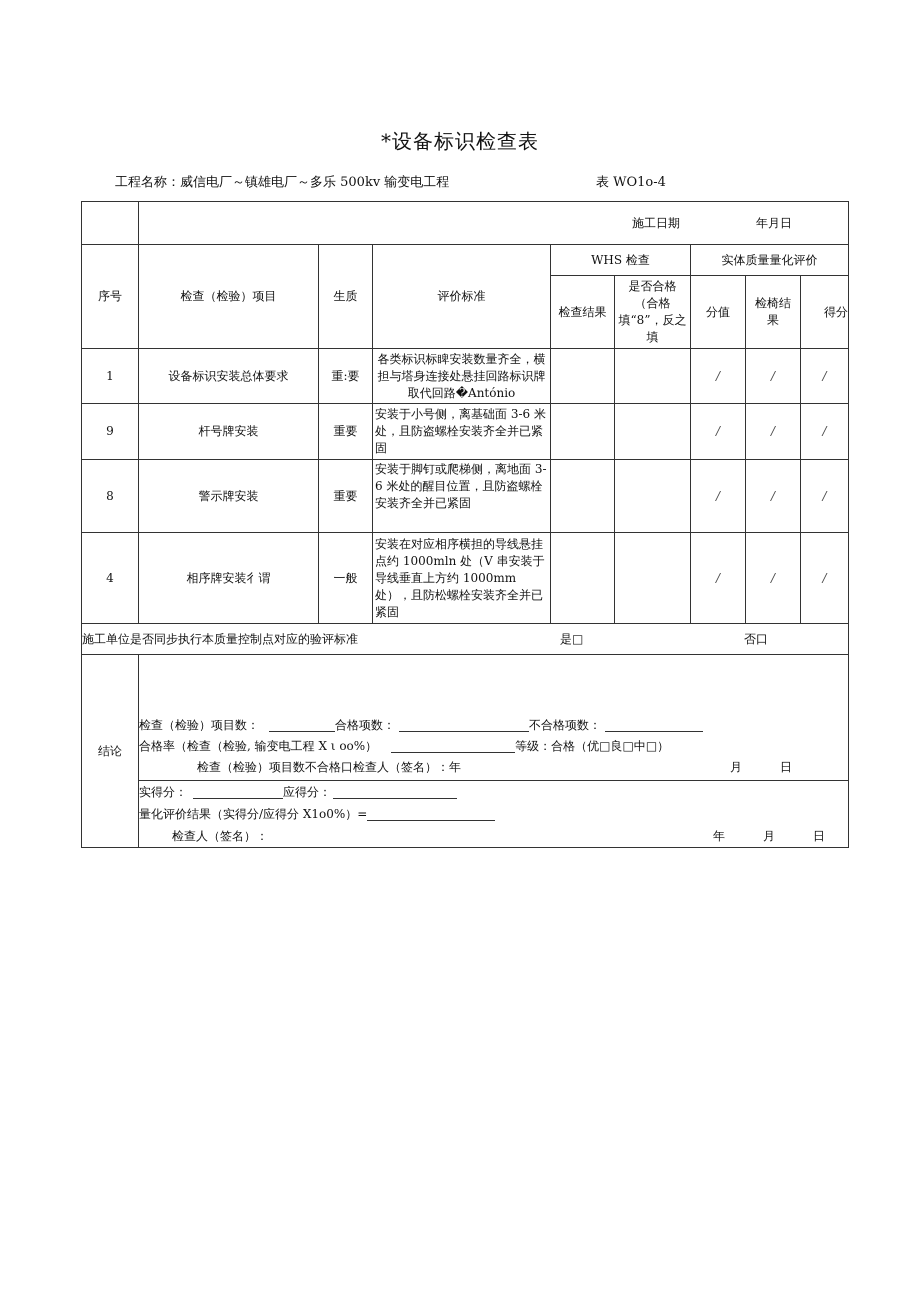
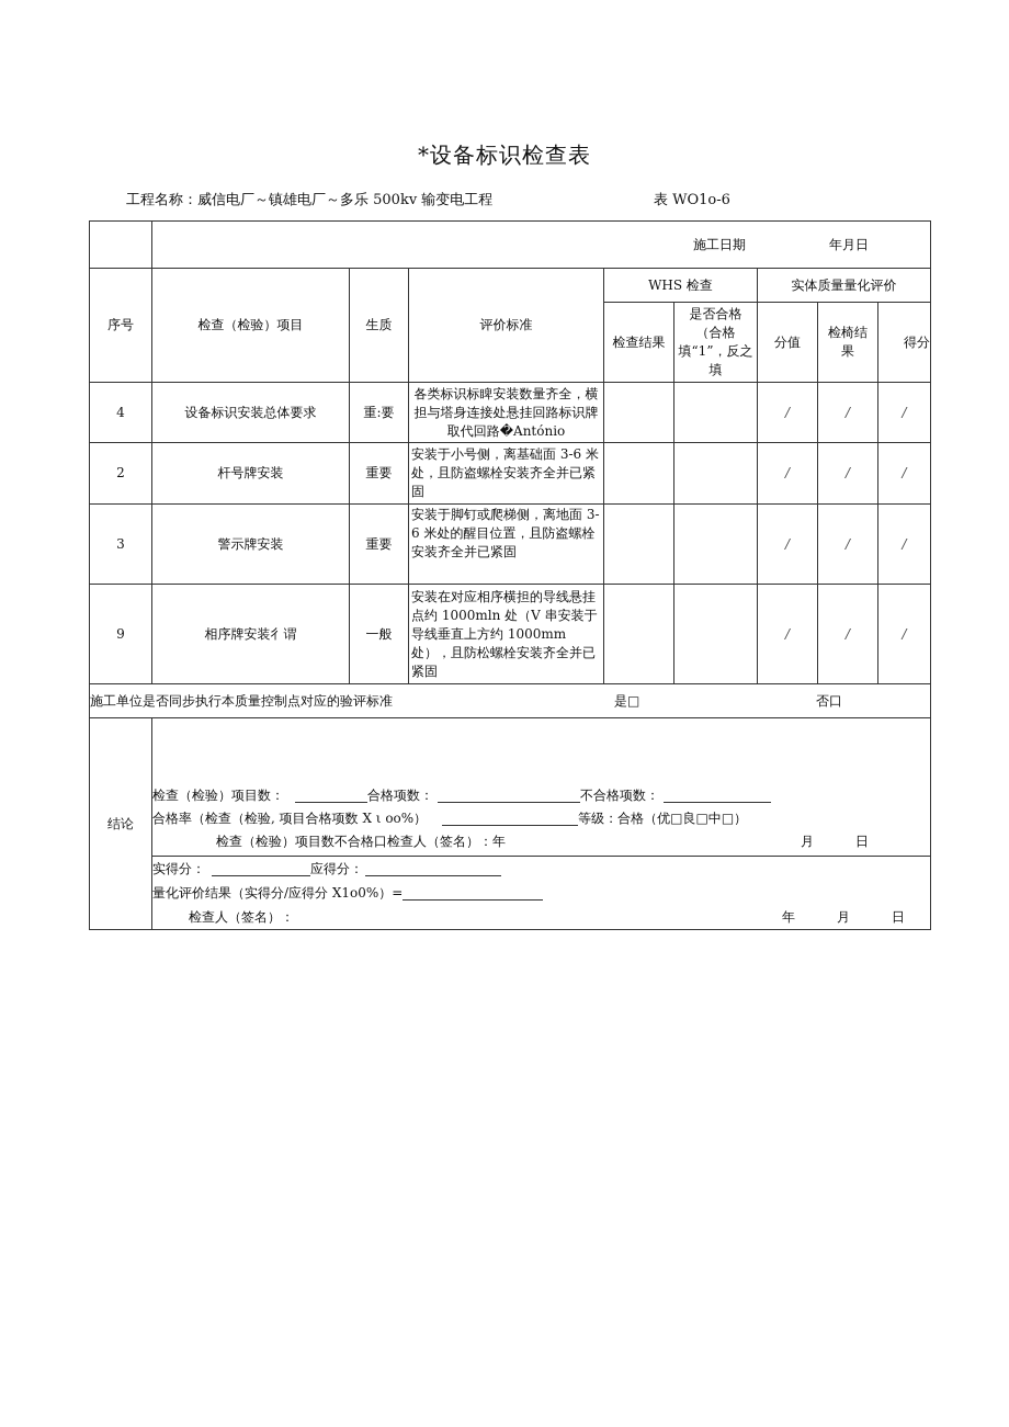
  *设备标识检查表
  工程名称：威信电厂～镇雄电厂～多乐 500kv 输变电工程
- 表 WO1o-4
+ 表 WO1o-6
  	施工日期 年月日
  序号	检查（检验）项目	生质	评价标准	WHS 检查	实体质量量化评价
- 检查结果	是否合格（合格填“8”，反之填	分值	检椅结果	得分
+ 检查结果	是否合格（合格填“1”，反之填	分值	检椅结果	得分
- 1	设备标识安装总体要求	重:要	各类标识标睥安装数量齐全，横担与塔身连接处悬挂回路标识牌取代回路�António			/	/	/
+ 4	设备标识安装总体要求	重:要	各类标识标睥安装数量齐全，横担与塔身连接处悬挂回路标识牌取代回路�António			/	/	/
- 9	杆号牌安装	重要	安装于小号侧，离基础面 3-6 米处，且防盗螺栓安装齐全并已紧固			/	/	/
+ 2	杆号牌安装	重要	安装于小号侧，离基础面 3-6 米处，且防盗螺栓安装齐全并已紧固			/	/	/
- 8	警示牌安装	重要	安装于脚钉或爬梯侧，离地面 3-6 米处的醒目位置，且防盗螺栓安装齐全并已紧固			/	/	/
+ 3	警示牌安装	重要	安装于脚钉或爬梯侧，离地面 3-6 米处的醒目位置，且防盗螺栓安装齐全并已紧固			/	/	/
- 4	相序牌安装彳谓	一般	安装在对应相序横担的导线悬挂点约 1000mln 处（V 串安装于导线垂直上方约 1000mm 处），且防松螺栓安装齐全并已紧固			/	/	/
+ 9	相序牌安装彳谓	一般	安装在对应相序横担的导线悬挂点约 1000mln 处（V 串安装于导线垂直上方约 1000mm 处），且防松螺栓安装齐全并已紧固			/	/	/
  施工单位是否同步执行本质量控制点对应的验评标准 是□ 否口
- 结论	检查（检验）项目数： 合格项数： 不合格项数： 合格率（检查（检验, 输变电工程 X ι oo%） 等级：合格（优□良□中□） 检查（检验）项目数不合格口检查人（签名）：年 月 日
+ 结论	检查（检验）项目数： 合格项数： 不合格项数： 合格率（检查（检验, 项目合格项数 X ι oo%） 等级：合格（优□良□中□） 检查（检验）项目数不合格口检查人（签名）：年 月 日
  实得分： 应得分： 量化评价结果（实得分/应得分 X1o0%）= 检查人（签名）： 年 月 日
